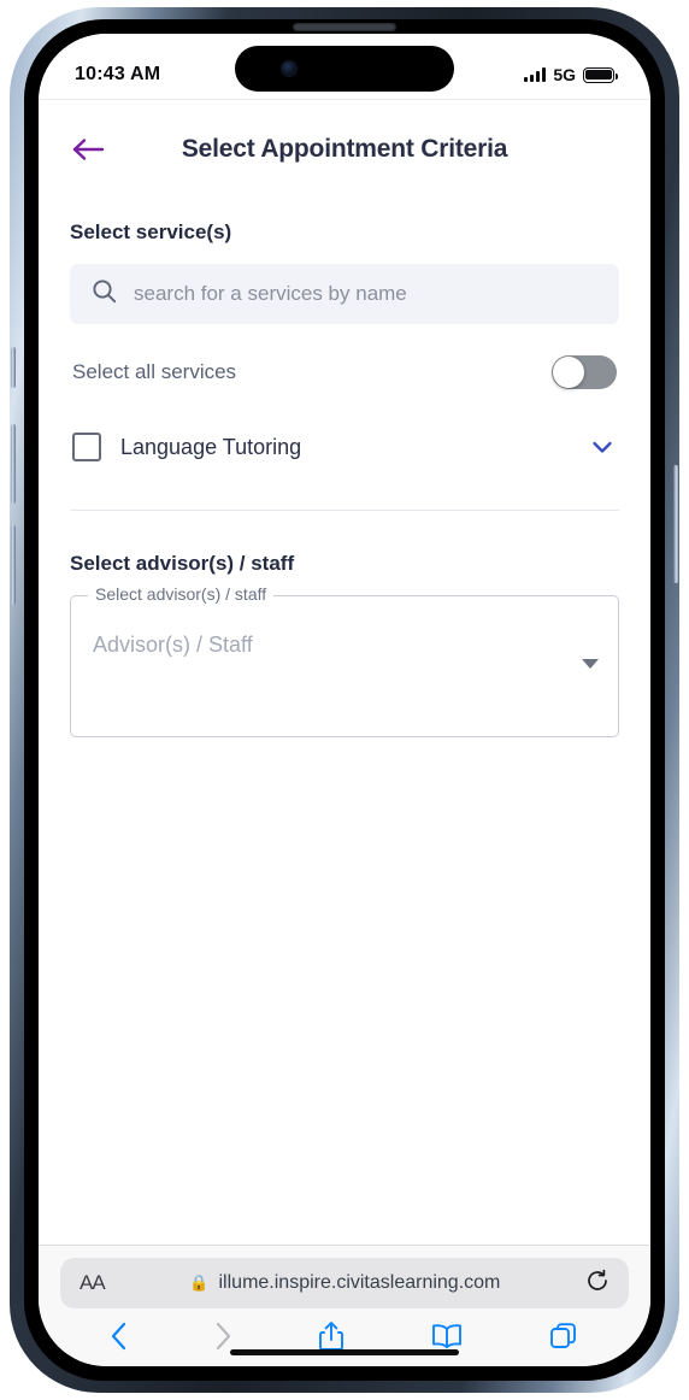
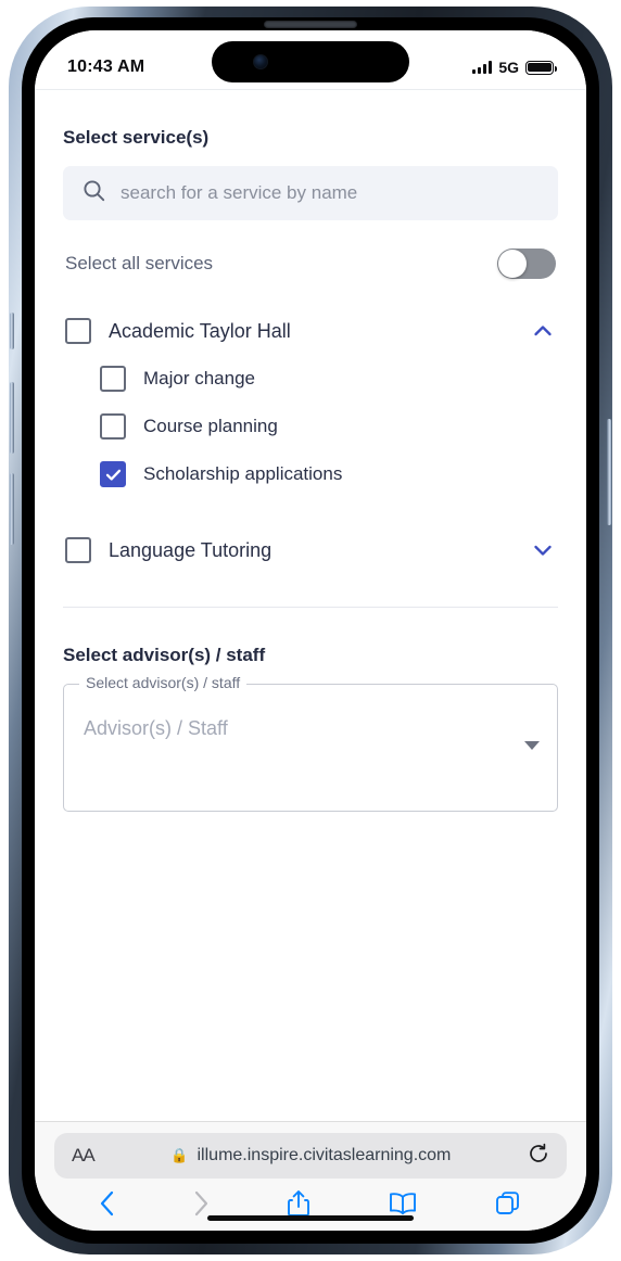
  10:43 AM
  5G
- Select Appointment Criteria
  Select service(s)
- search for a services by name
+ search for a service by name
  Select all services
+ Academic Taylor Hall
+ Major change
+ Course planning
+ Scholarship applications
  Language Tutoring
  Select advisor(s) / staff
  Select advisor(s) / staff
  Advisor(s) / Staff
  AA
  🔒
  illume.inspire.civitaslearning.com
